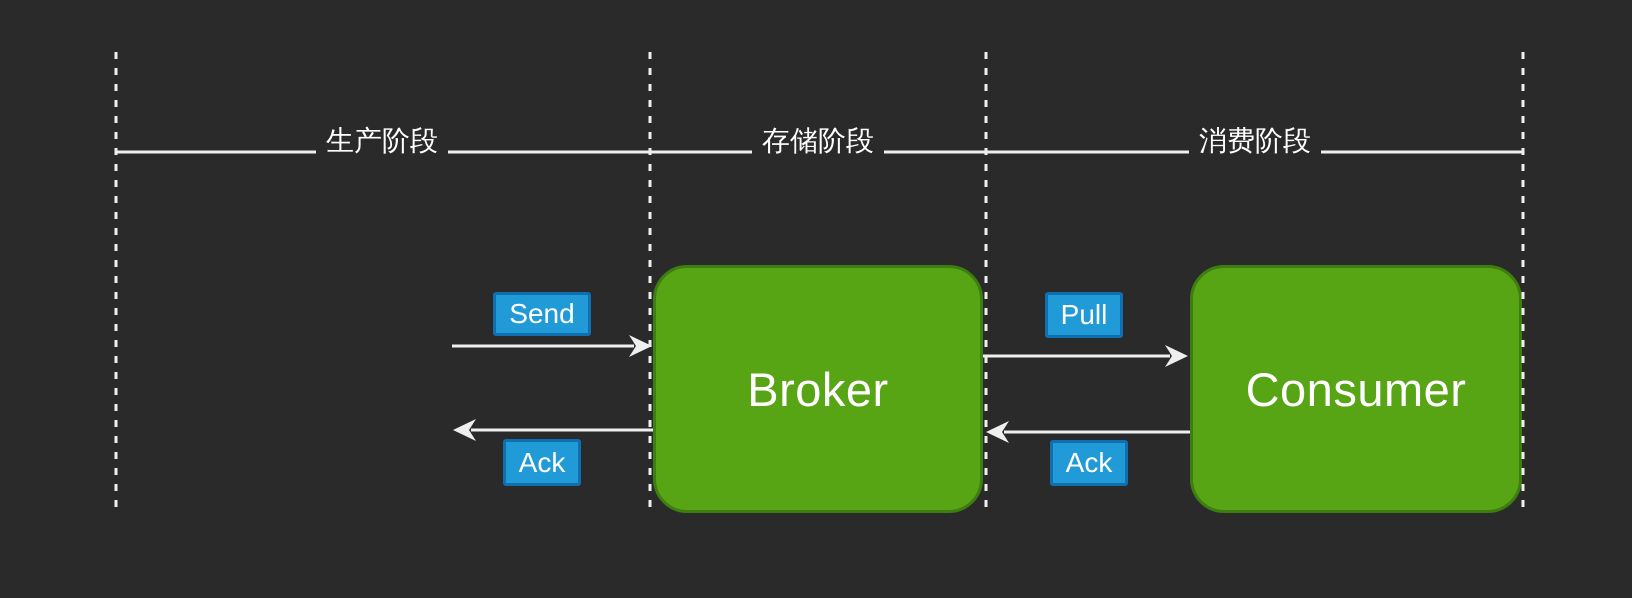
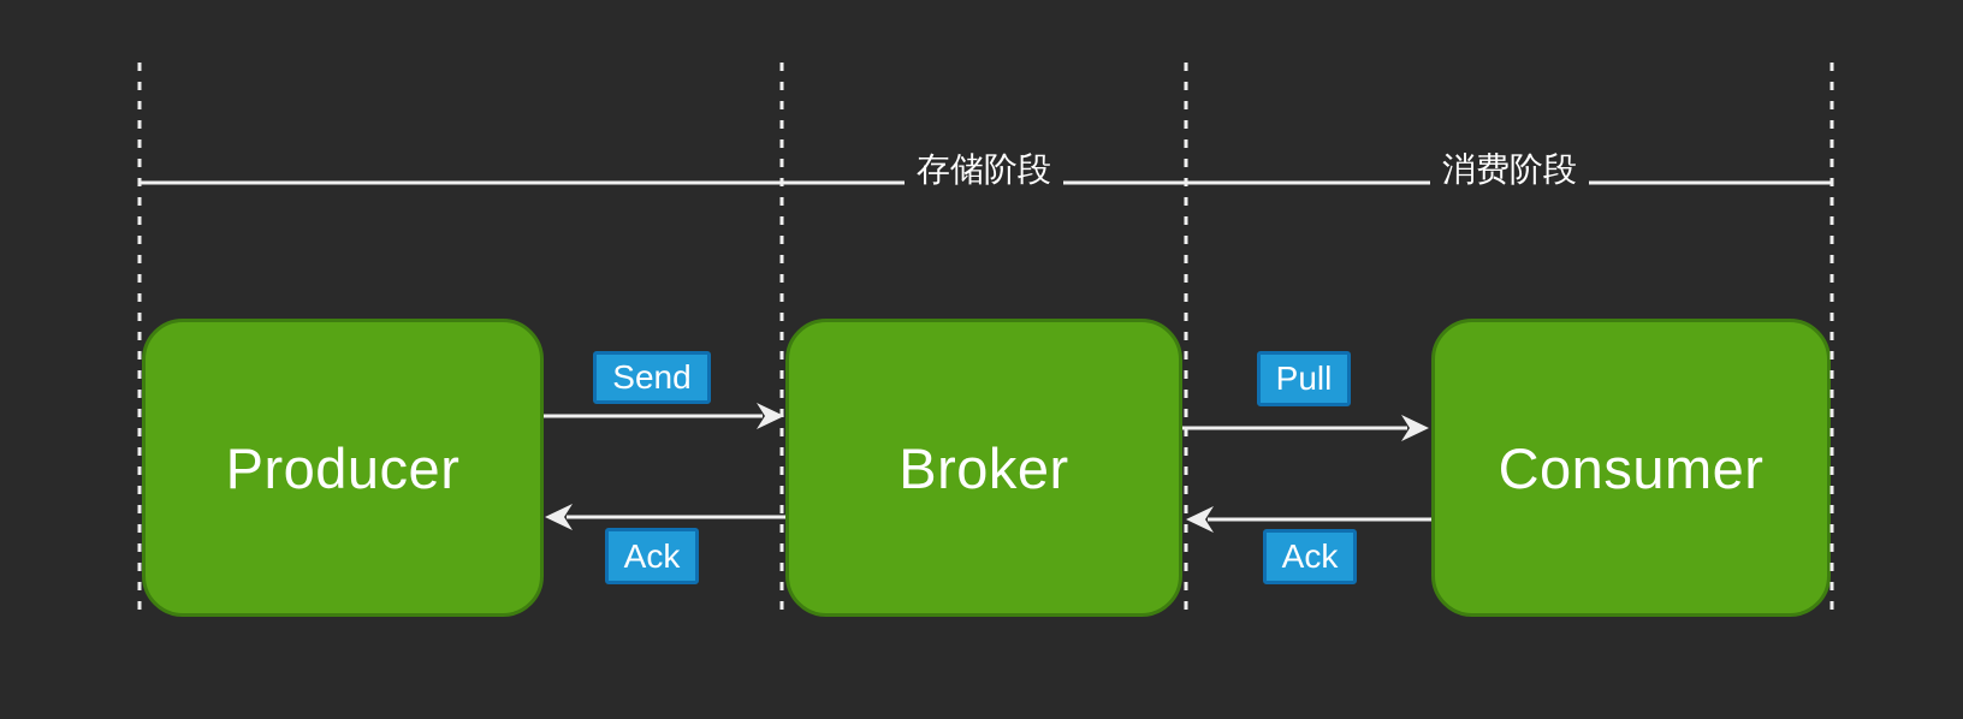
+ Producer
  Broker
  Consumer
- 生产阶段
  存储阶段
  消费阶段
  Send
  Ack
  Pull
  Ack
